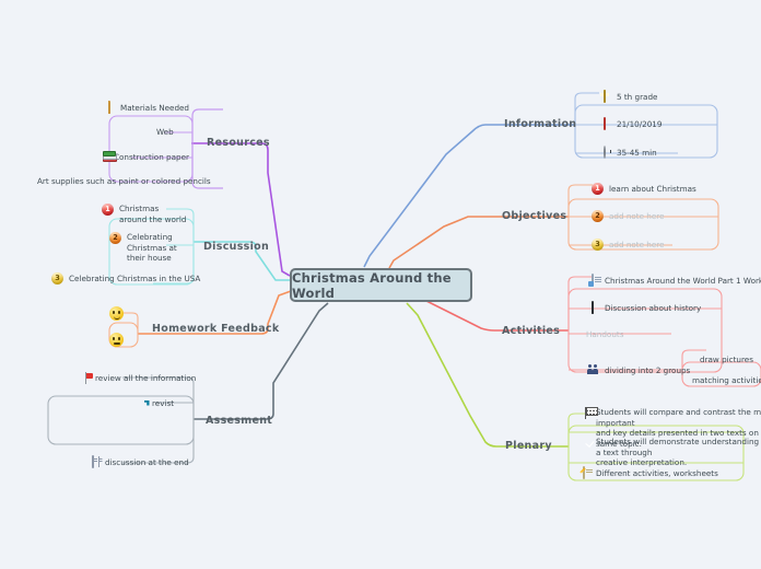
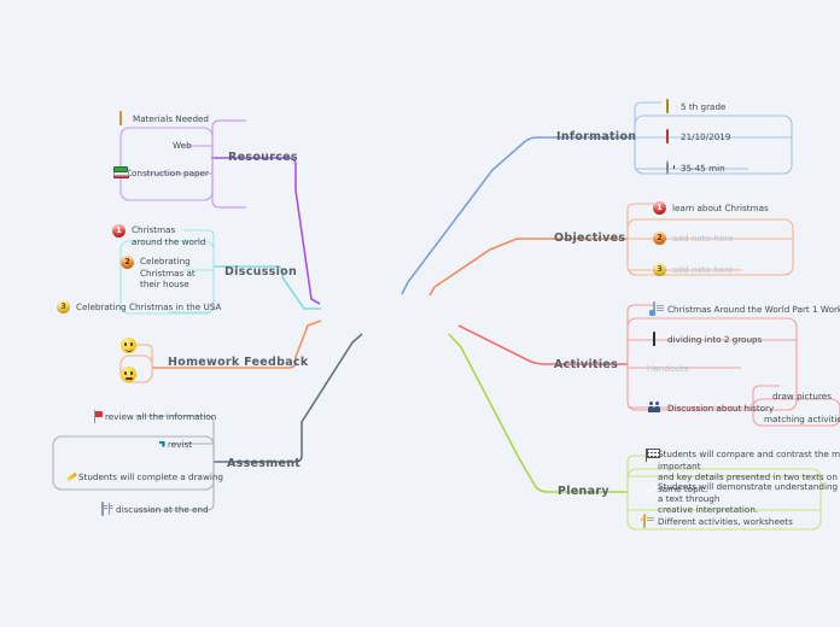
- Christmas Around the World
  Resources
  Materials Needed
  Web
  Construction paper
- Art supplies such as paint or colored pencils
  Discussion
  1
  Christmas
  around the world
  2
  Celebrating
  Christmas at
  their house
  3
  Celebrating Christmas in the USA
  Homework Feedback
  Assesment
  review all the information
  revist
+ Students will complete a drawing
  discussion at the end
  Information
  5 th grade
  21/10/2019
  35-45 min
  Objectives
  1
  learn about Christmas
  2
  add note here
  3
  add note here
  Activities
  Christmas Around the World Part 1 Wor
- Discussion about history
+ dividing into 2 groups
  Handouts
- dividing into 2 groups
+ Discussion about history
  draw pictures
  matching activiti
  Plenary
  Students will compare and contrast the m important
  and key details presented in two texts on same topic.
  Students will demonstrate understanding a text through
  creative interpretation.
  Different activities, worksheets
